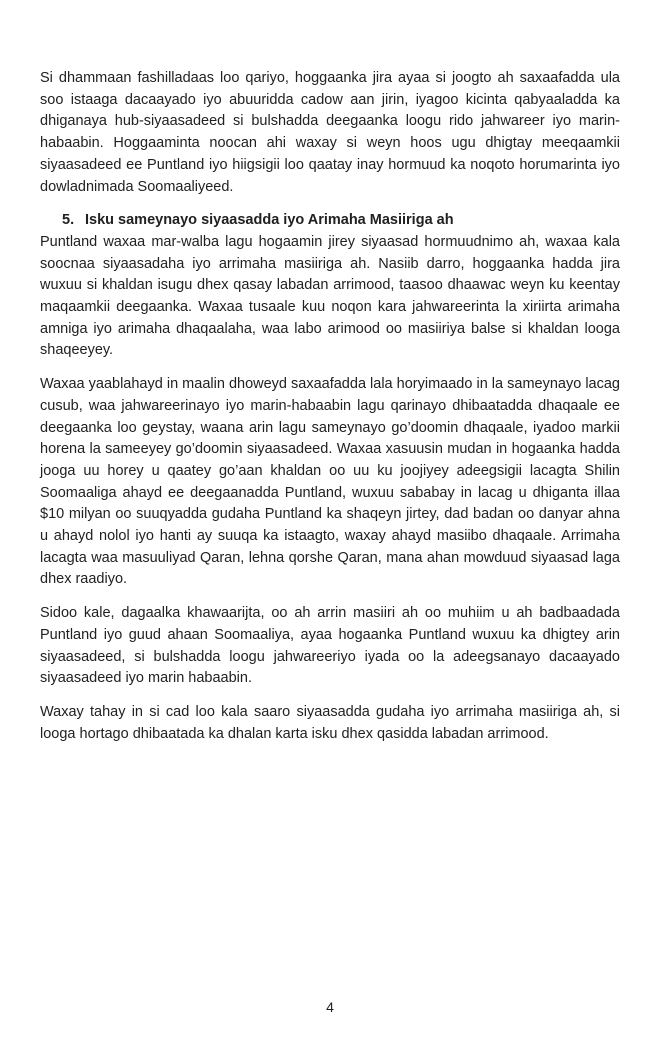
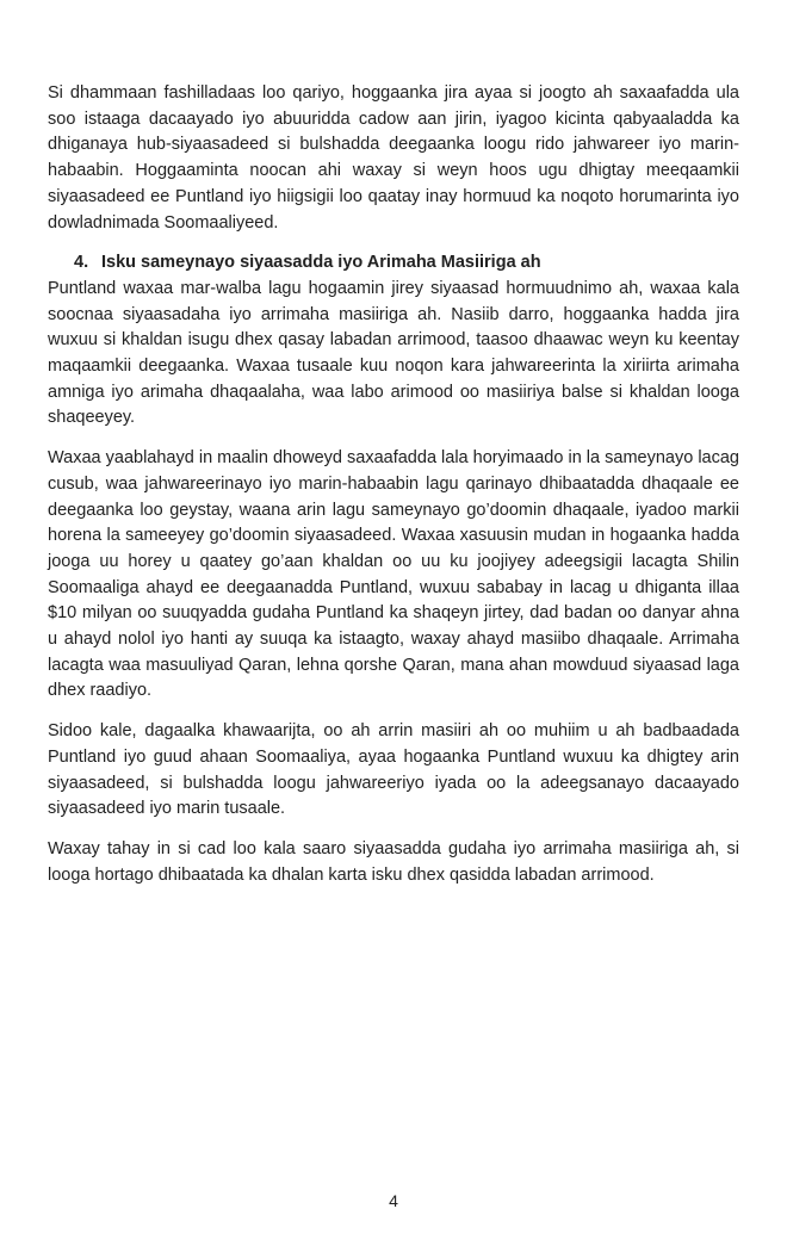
  Si dhammaan fashilladaas loo qariyo, hoggaanka jira ayaa si joogto ah saxaafadda ula soo istaaga dacaayado iyo abuuridda cadow aan jirin, iyagoo kicinta qabyaaladda ka dhiganaya hub-siyaasadeed si bulshadda deegaanka loogu rido jahwareer iyo marin-habaabin. Hoggaaminta noocan ahi waxay si weyn hoos ugu dhigtay meeqaamkii siyaasadeed ee Puntland iyo hiigsigii loo qaatay inay hormuud ka noqoto horumarinta iyo dowladnimada Soomaaliyeed.
- 5.
+ 4.
  Isku sameynayo siyaasadda iyo Arimaha Masiiriga ah
  Puntland waxaa mar-walba lagu hogaamin jirey siyaasad hormuudnimo ah, waxaa kala soocnaa siyaasadaha iyo arrimaha masiiriga ah. Nasiib darro, hoggaanka hadda jira wuxuu si khaldan isugu dhex qasay labadan arrimood, taasoo dhaawac weyn ku keentay maqaamkii deegaanka. Waxaa tusaale kuu noqon kara jahwareerinta la xiriirta arimaha amniga iyo arimaha dhaqaalaha, waa labo arimood oo masiiriya balse si khaldan looga shaqeeyey.
  Waxaa yaablahayd in maalin dhoweyd saxaafadda lala horyimaado in la sameynayo lacag cusub, waa jahwareerinayo iyo marin-habaabin lagu qarinayo dhibaatadda dhaqaale ee deegaanka loo geystay, waana arin lagu sameynayo go’doomin dhaqaale, iyadoo markii horena la sameeyey go’doomin siyaasadeed. Waxaa xasuusin mudan in hogaanka hadda jooga uu horey u qaatey go’aan khaldan oo uu ku joojiyey adeegsigii lacagta Shilin Soomaaliga ahayd ee deegaanadda Puntland, wuxuu sababay in lacag u dhiganta illaa $10 milyan oo suuqyadda gudaha Puntland ka shaqeyn jirtey, dad badan oo danyar ahna u ahayd nolol iyo hanti ay suuqa ka istaagto, waxay ahayd masiibo dhaqaale. Arrimaha lacagta waa masuuliyad Qaran, lehna qorshe Qaran, mana ahan mowduud siyaasad laga dhex raadiyo.
- Sidoo kale, dagaalka khawaarijta, oo ah arrin masiiri ah oo muhiim u ah badbaadada Puntland iyo guud ahaan Soomaaliya, ayaa hogaanka Puntland wuxuu ka dhigtey arin siyaasadeed, si bulshadda loogu jahwareeriyo iyada oo la adeegsanayo dacaayado siyaasadeed iyo marin habaabin.
+ Sidoo kale, dagaalka khawaarijta, oo ah arrin masiiri ah oo muhiim u ah badbaadada Puntland iyo guud ahaan Soomaaliya, ayaa hogaanka Puntland wuxuu ka dhigtey arin siyaasadeed, si bulshadda loogu jahwareeriyo iyada oo la adeegsanayo dacaayado siyaasadeed iyo marin tusaale.
  Waxay tahay in si cad loo kala saaro siyaasadda gudaha iyo arrimaha masiiriga ah, si looga hortago dhibaatada ka dhalan karta isku dhex qasidda labadan arrimood.
  4
